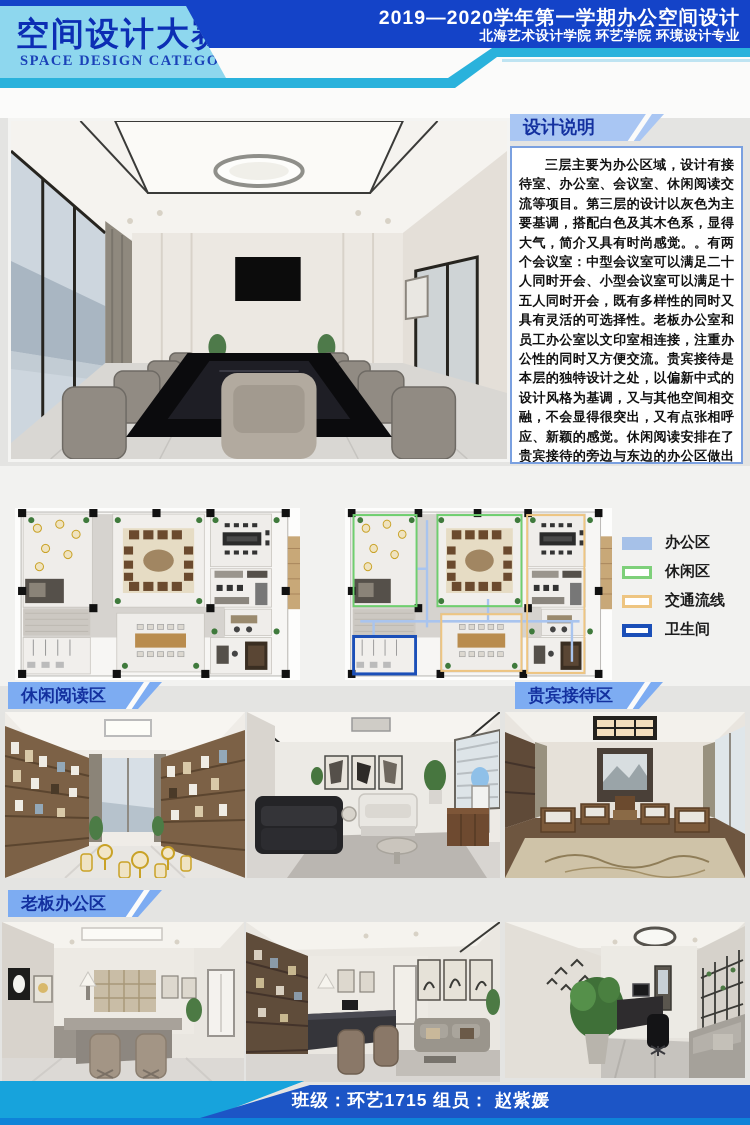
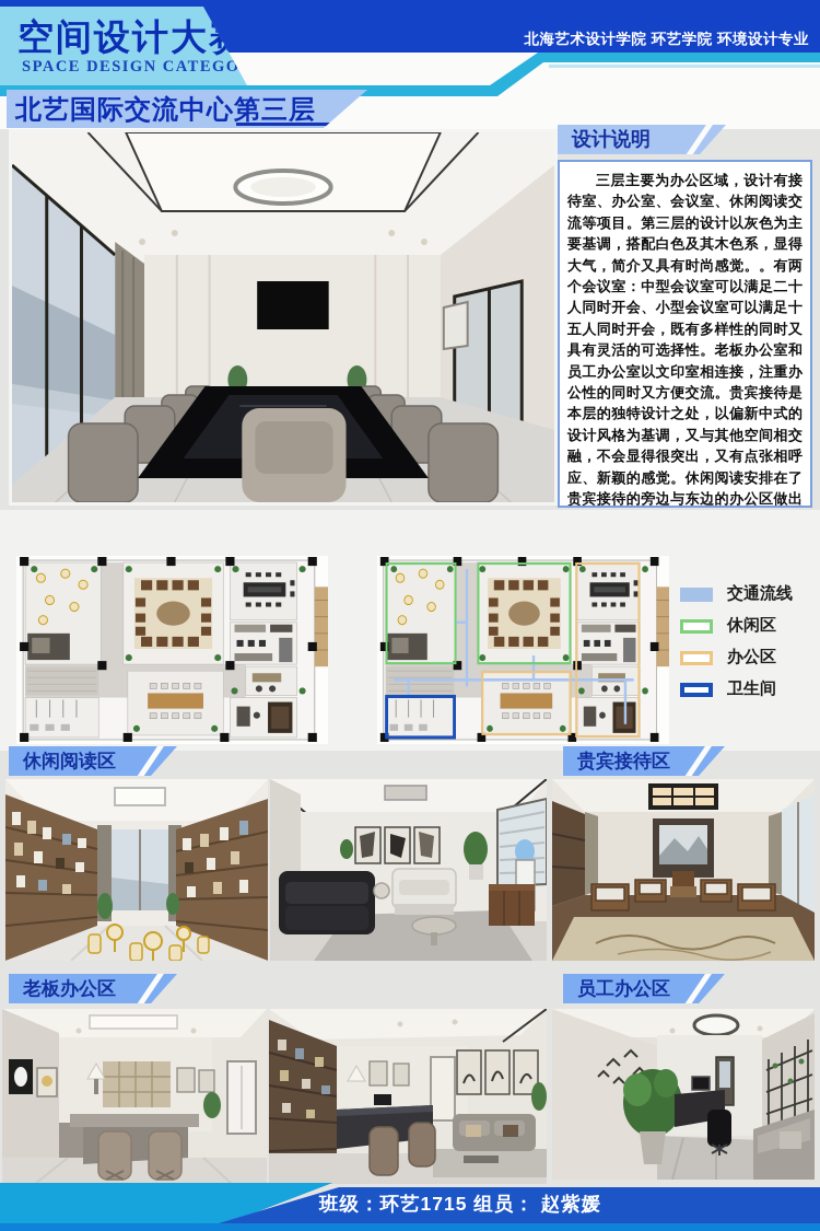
- 2019—2020学年第一学期办公空间设计
  北海艺术设计学院 环艺学院 环境设计专业
  空间设计大
  SPACE DESIGN CATEGO
+ 北艺国际交流中心第三层
  设计说明
  三层主要为办公区域，设计有接待室、办公室、会议室、休闲阅读交流等项目。第三层的设计以灰色为主要基调，搭配白色及其木色系，显得大气，简介又具有时尚感觉。。有两个会议室：中型会议室可以满足二十人同时开会、小型会议室可以满足十五人同时开会，既有多样性的同时又具有灵活的可选择性。老板办公室和员工办公室以文印室相连接，注重办公性的同时又方便交流。贵宾接待是本层的独特设计之处，以偏新中式的设计风格为基调，又与其他空间相交融，不会显得很突出，又有点张相呼应、新颖的感觉。休闲阅读安排在了贵宾接待的旁边与东边的办公区做出
- 办公区
+ 交通流线
  休闲区
- 交通流线
+ 办公区
  卫生间
  休闲阅读区
  贵宾接待区
  老板办公区
+ 员工办公区
  班级：环艺1715 组员： 赵紫媛
